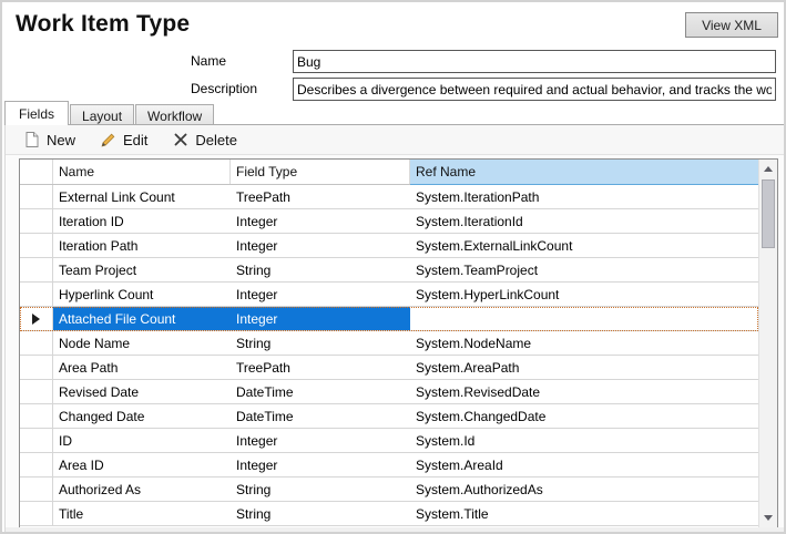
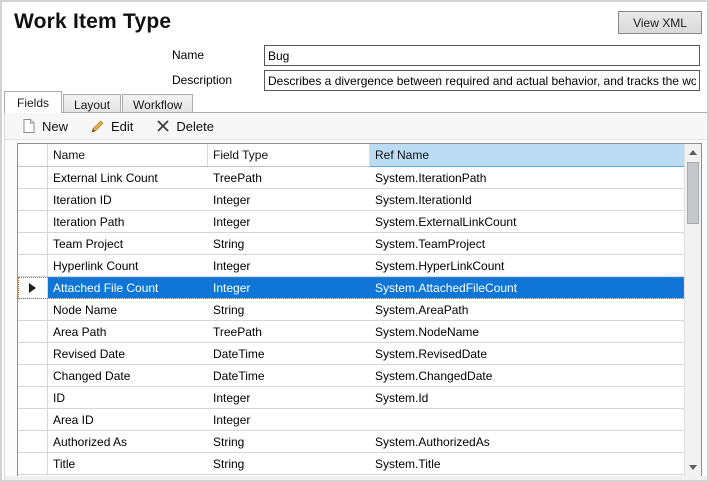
  Work Item Type
  View XML
  Name
  Bug
  Description
  Describes a divergence between required and actual behavior, and tracks the wo
  Fields
  Layout
  Workflow
  New
  Edit
  Delete
  Name
  Field Type
  Ref Name
  External Link Count
  TreePath
  System.IterationPath
  Iteration ID
  Integer
  System.IterationId
  Iteration Path
  Integer
  System.ExternalLinkCount
  Team Project
  String
  System.TeamProject
  Hyperlink Count
  Integer
  System.HyperLinkCount
  Attached File Count
  Integer
+ System.AttachedFileCount
  Node Name
  String
- System.NodeName
+ System.AreaPath
  Area Path
  TreePath
- System.AreaPath
+ System.NodeName
  Revised Date
  DateTime
  System.RevisedDate
  Changed Date
  DateTime
  System.ChangedDate
  ID
  Integer
  System.Id
  Area ID
  Integer
- System.AreaId
  Authorized As
  String
  System.AuthorizedAs
  Title
  String
  System.Title
